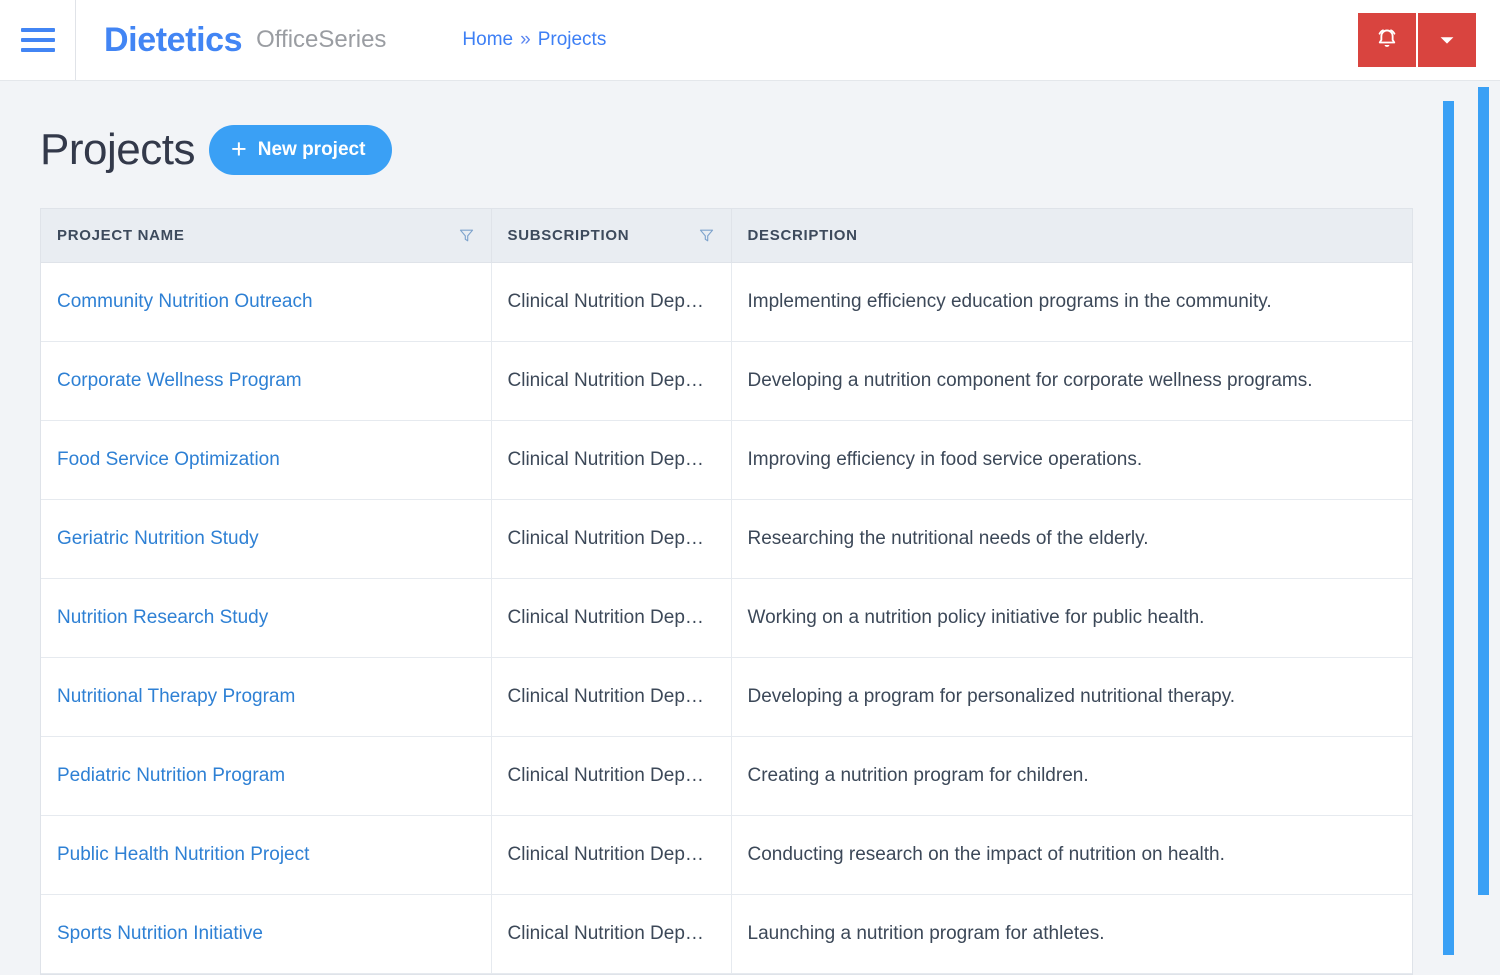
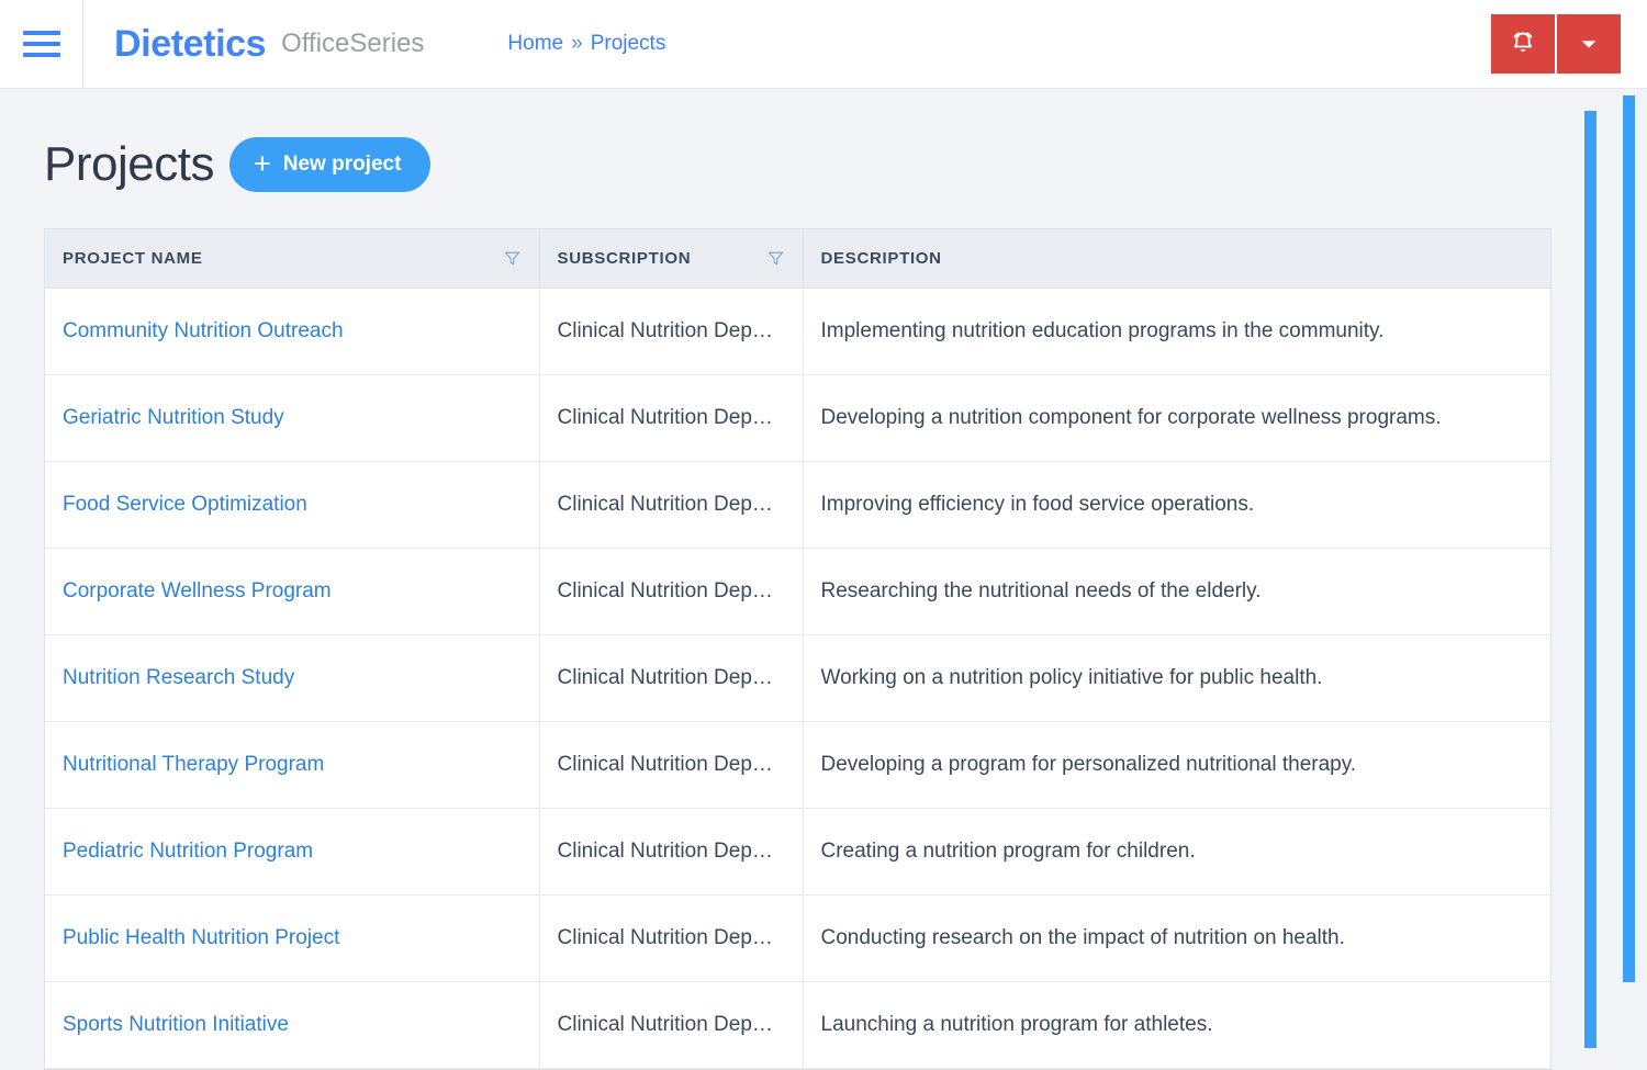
  Dietetics
  OfficeSeries
  Home
  »
  Projects
  Projects
  +
  New project
  PROJECT NAME	SUBSCRIPTION	DESCRIPTION
- Community Nutrition Outreach	Clinical Nutrition Dep…	Implementing efficiency education programs in the community.
+ Community Nutrition Outreach	Clinical Nutrition Dep…	Implementing nutrition education programs in the community.
- Corporate Wellness Program	Clinical Nutrition Dep…	Developing a nutrition component for corporate wellness programs.
+ Geriatric Nutrition Study	Clinical Nutrition Dep…	Developing a nutrition component for corporate wellness programs.
  Food Service Optimization	Clinical Nutrition Dep…	Improving efficiency in food service operations.
- Geriatric Nutrition Study	Clinical Nutrition Dep…	Researching the nutritional needs of the elderly.
+ Corporate Wellness Program	Clinical Nutrition Dep…	Researching the nutritional needs of the elderly.
  Nutrition Research Study	Clinical Nutrition Dep…	Working on a nutrition policy initiative for public health.
  Nutritional Therapy Program	Clinical Nutrition Dep…	Developing a program for personalized nutritional therapy.
  Pediatric Nutrition Program	Clinical Nutrition Dep…	Creating a nutrition program for children.
  Public Health Nutrition Project	Clinical Nutrition Dep…	Conducting research on the impact of nutrition on health.
  Sports Nutrition Initiative	Clinical Nutrition Dep…	Launching a nutrition program for athletes.
